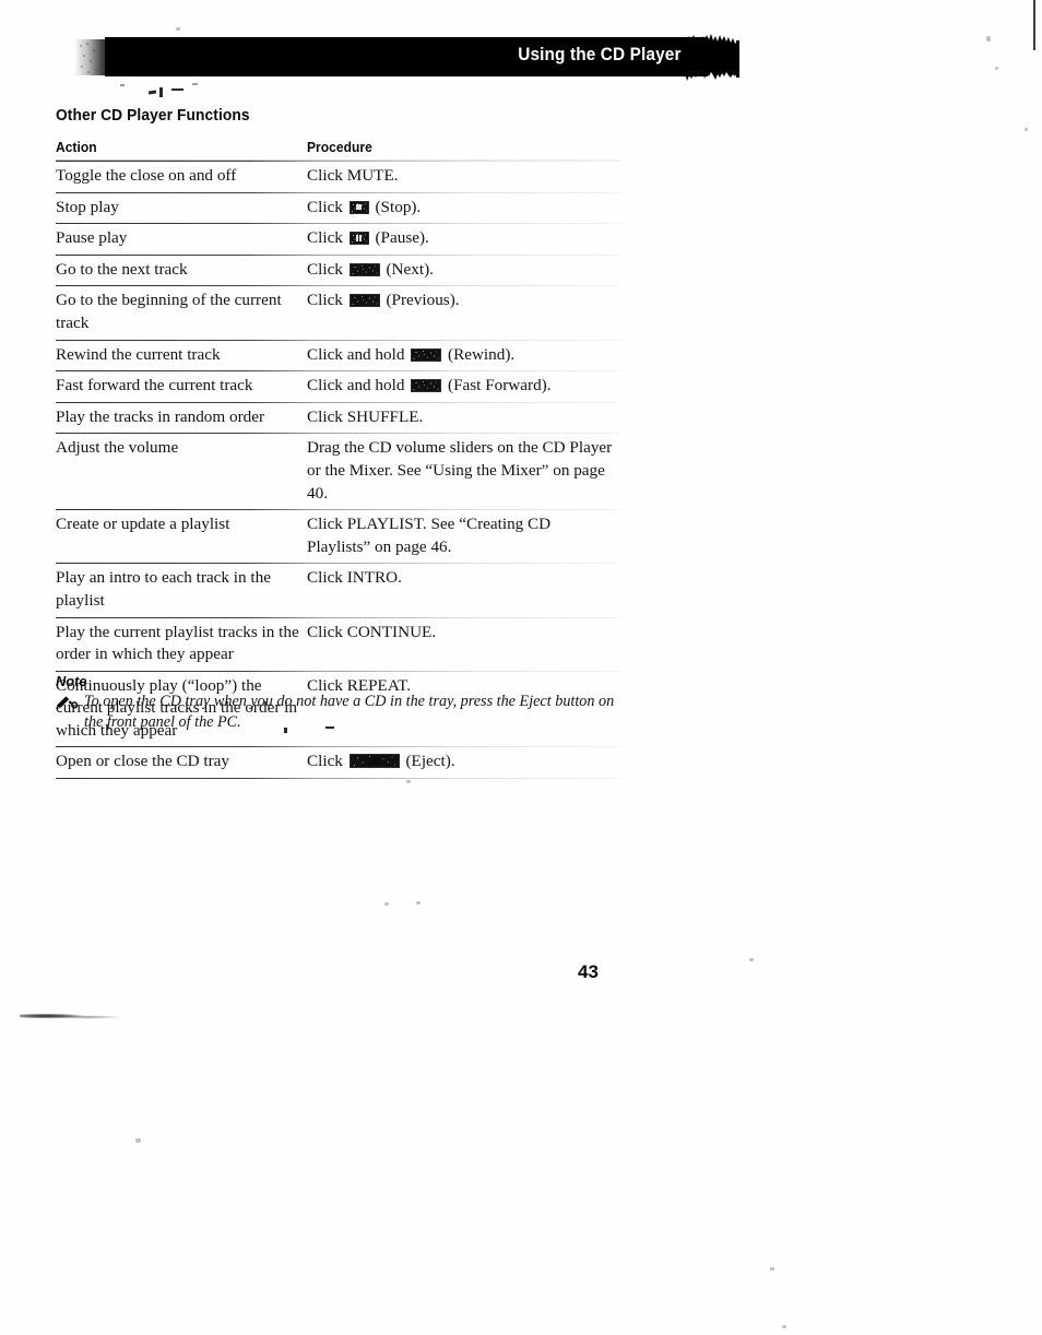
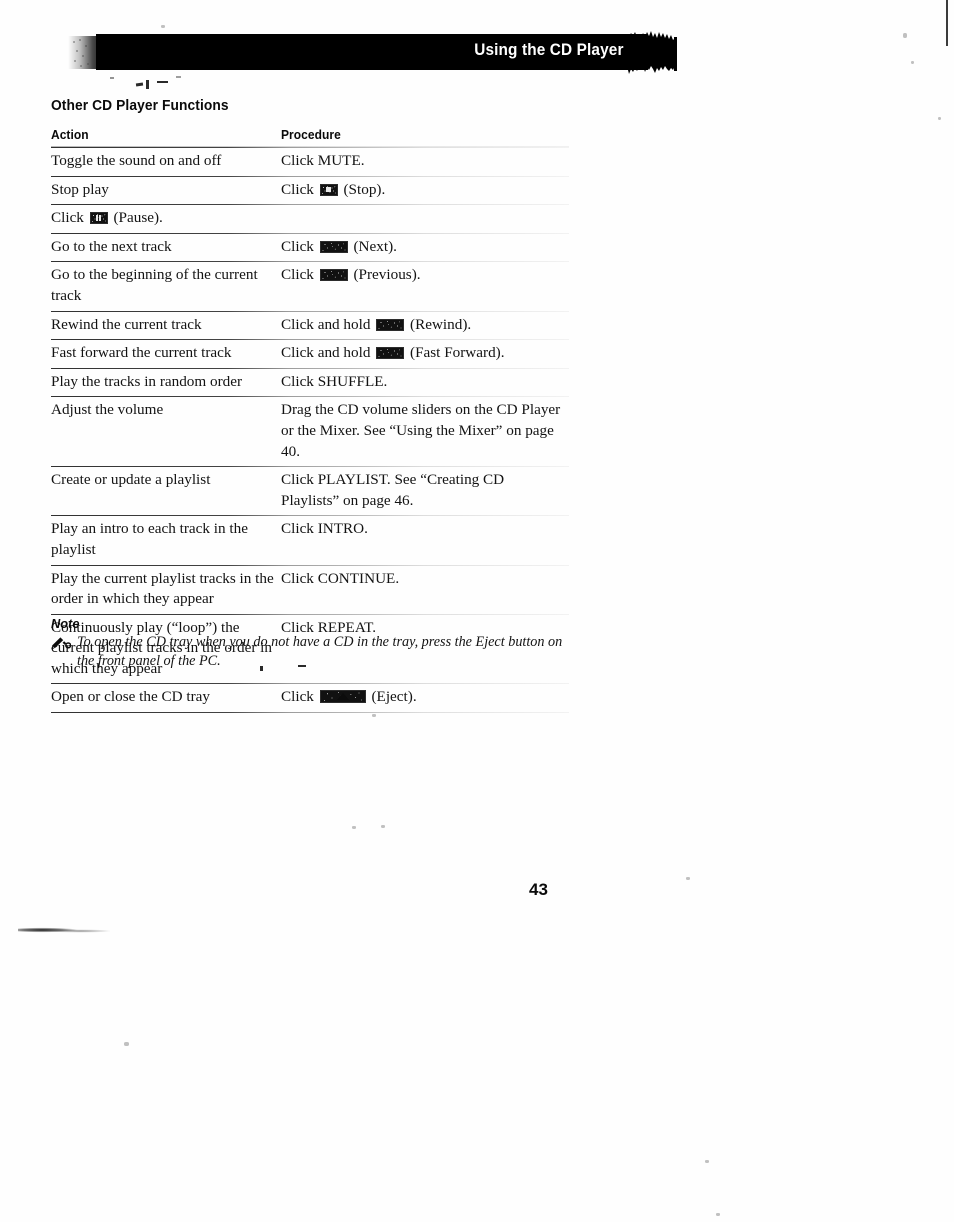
  Using the CD Player
  Other CD Player Functions
  Action
  Procedure
- Toggle the close on and off
+ Toggle the sound on and off
  Click MUTE.
  Stop play
  Click (Stop).
- Pause play
  Click (Pause).
  Go to the next track
  Click (Next).
  Go to the beginning of the current track
  Click (Previous).
  Rewind the current track
  Click and hold (Rewind).
  Fast forward the current track
  Click and hold (Fast Forward).
  Play the tracks in random order
  Click SHUFFLE.
  Adjust the volume
  Drag the CD volume sliders on the CD Player or the Mixer. See “Using the Mixer” on page 40.
  Create or update a playlist
  Click PLAYLIST. See “Creating CD Playlists” on page 46.
  Play an intro to each track in the playlist
  Click INTRO.
  Play the current playlist tracks in the order in which they appear
  Click CONTINUE.
  Continuously play (“loop”) the urent playlist tracks in the order in which they appear
  Click REPEAT.
  Open or close the CD tray
  Click (Eject).
  Note
  To open the CD tray when you do not have a CD in the tray, press the Eject button on the front panel of the PC.
  43
